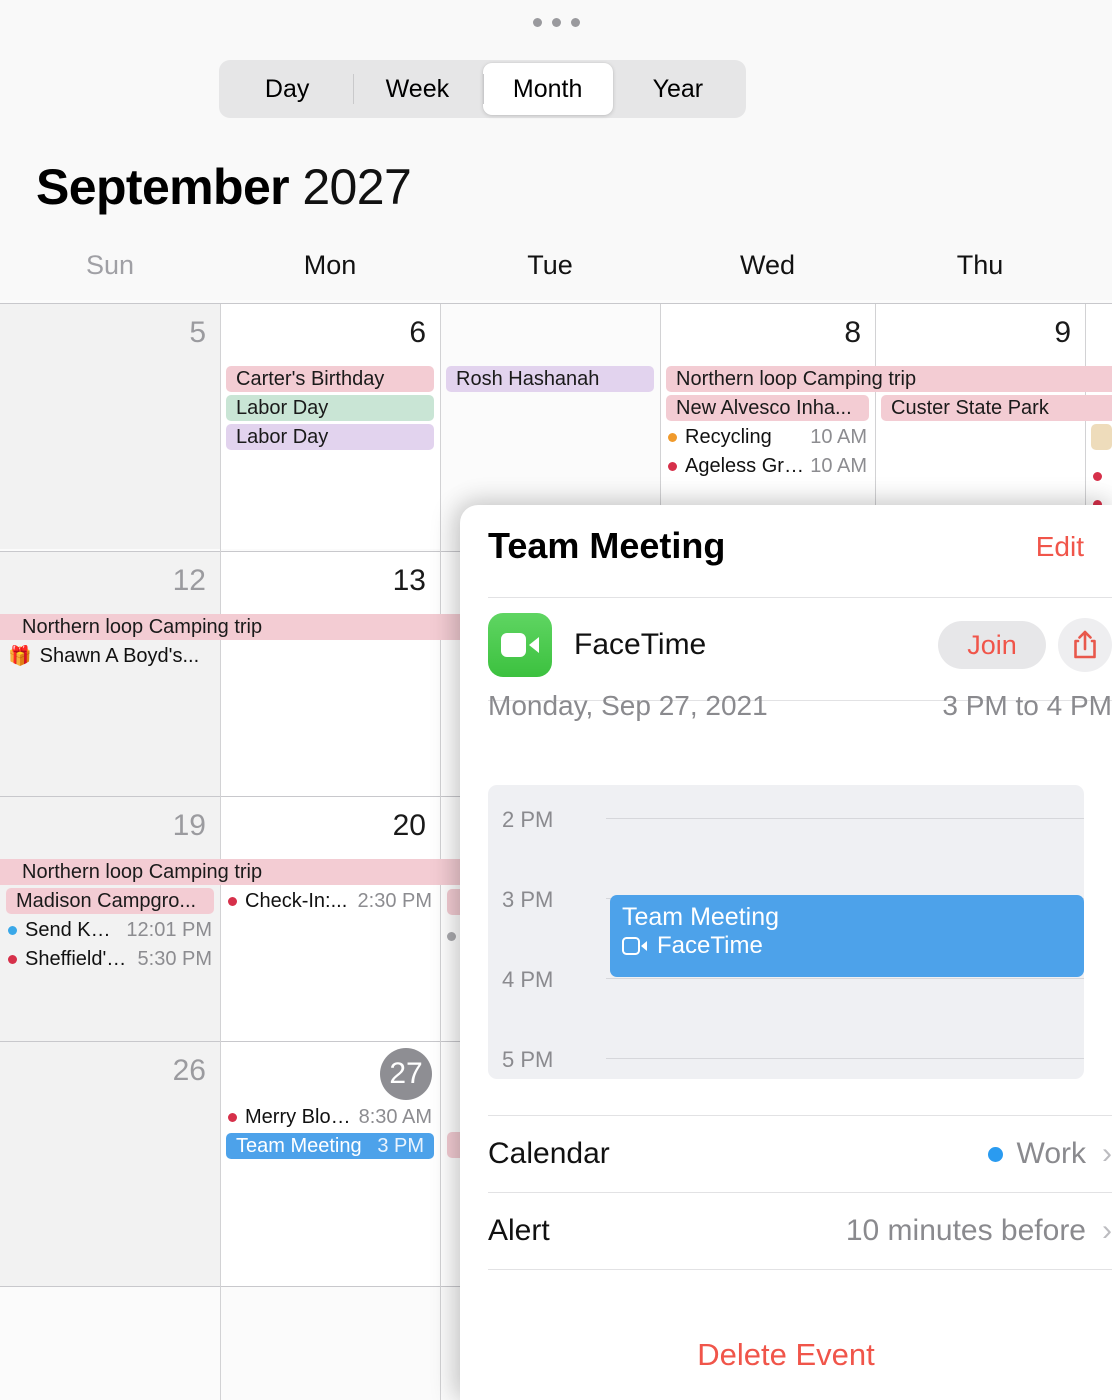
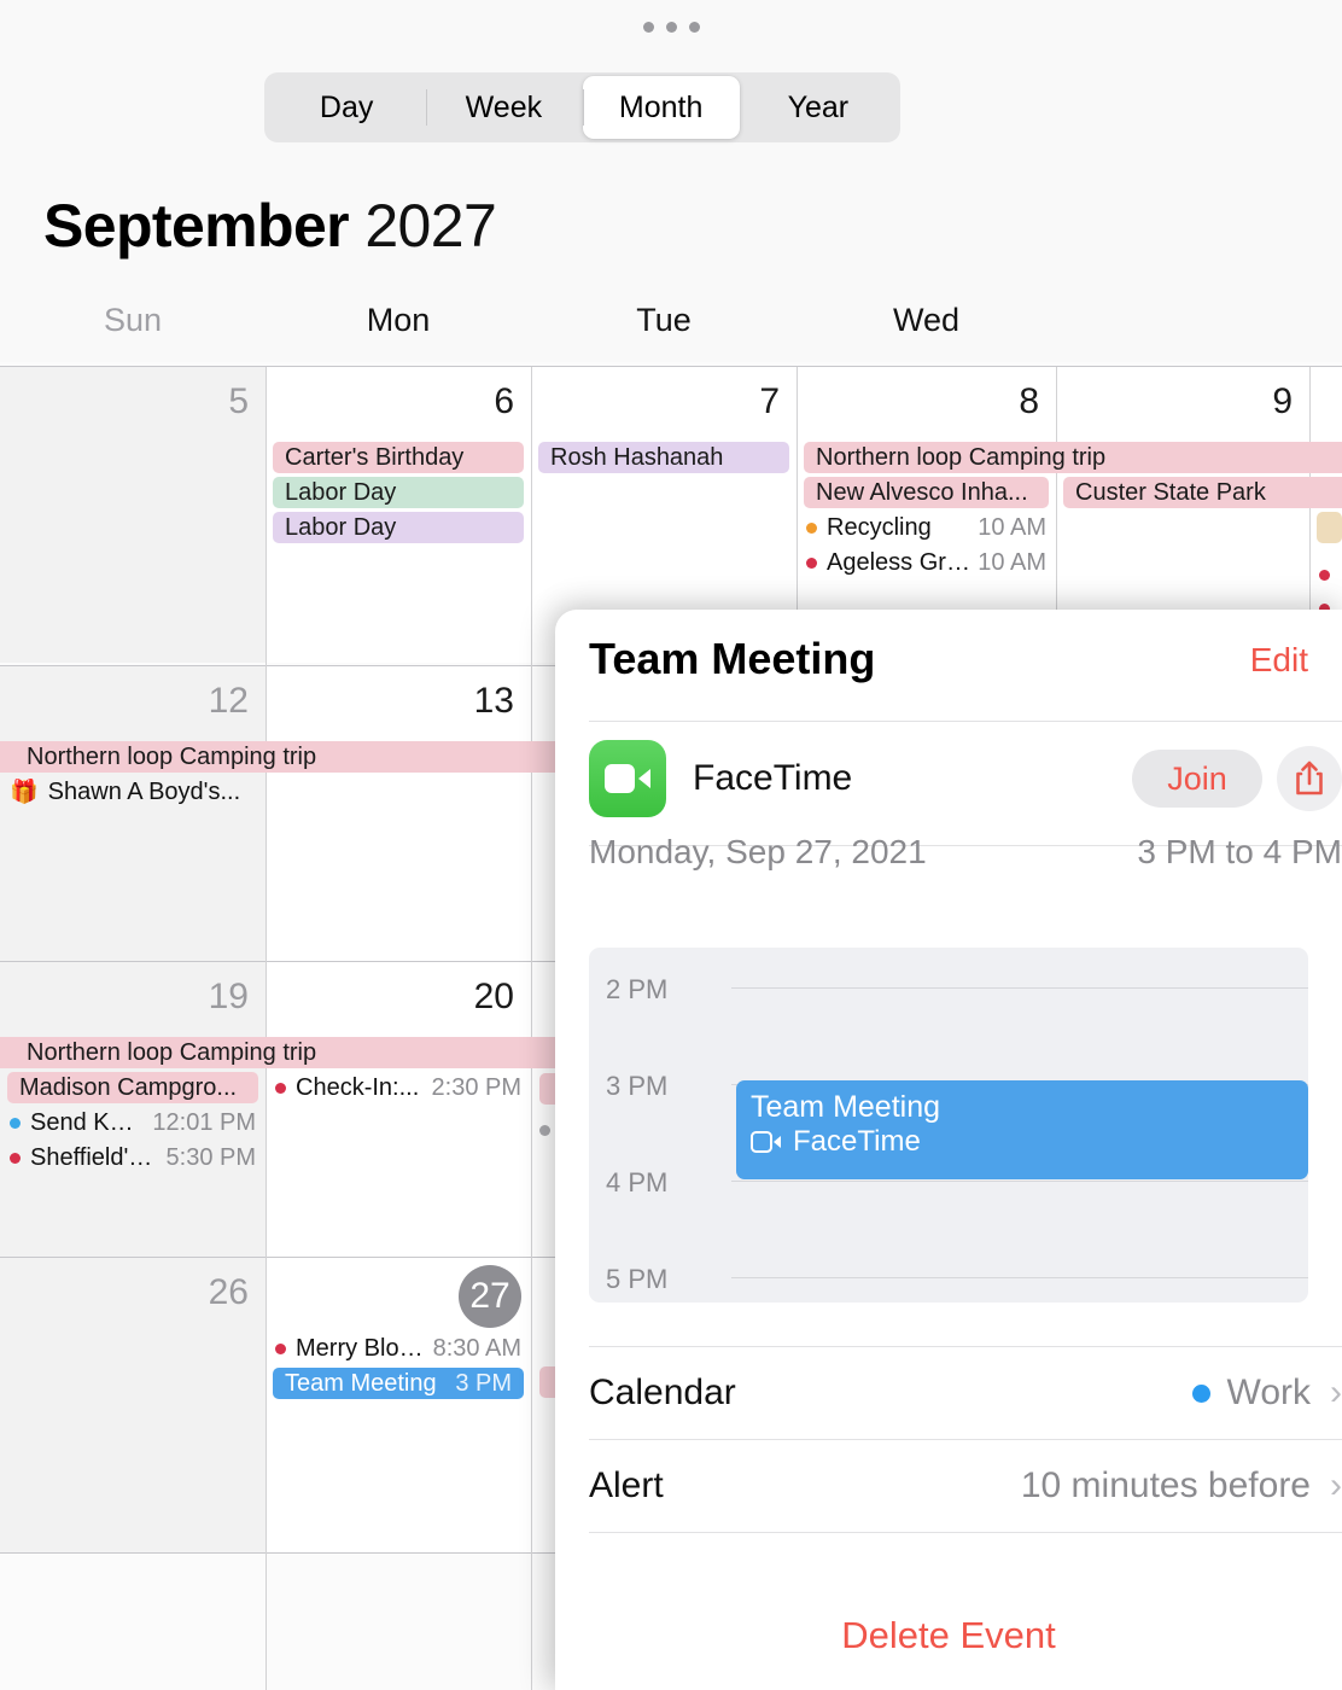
  Day
  Week
  Month
  Year
  September 2027
  Sun
  Mon
  Tue
  Wed
- Thu
  5
  6
+ 7
  8
  9
  12
  13
  19
  20
  26
  27
  Carter's Birthday
  Labor Day
  Labor Day
  Rosh Hashanah
  Northern loop Camping trip
  New Alvesco Inha...
  Custer State Park
  Recycling
  10 AM
  Ageless Grac
  10 AM
  Northern loop Camping trip
  🎁
  Shawn A Boyd's...
  Northern loop Camping trip
  Madison Campgro...
  Send Ken.
  12:01 PM
  Sheffield's...
  5:30 PM
  Check-In:...
  2:30 PM
  Team Meeting
  3 PM
  Merry Bloo..
  8:30 AM
  Team Meeting
  Edit
  FaceTime
  Join
  Monday, Sep 27, 2021
  3 PM to 4 PM
  5 PM
  4 PM
  3 PM
  2 PM
  Team Meeting
  FaceTime
  Calendar
  Work
  ›
  Alert
  10 minutes before
  ›
  Delete Event
